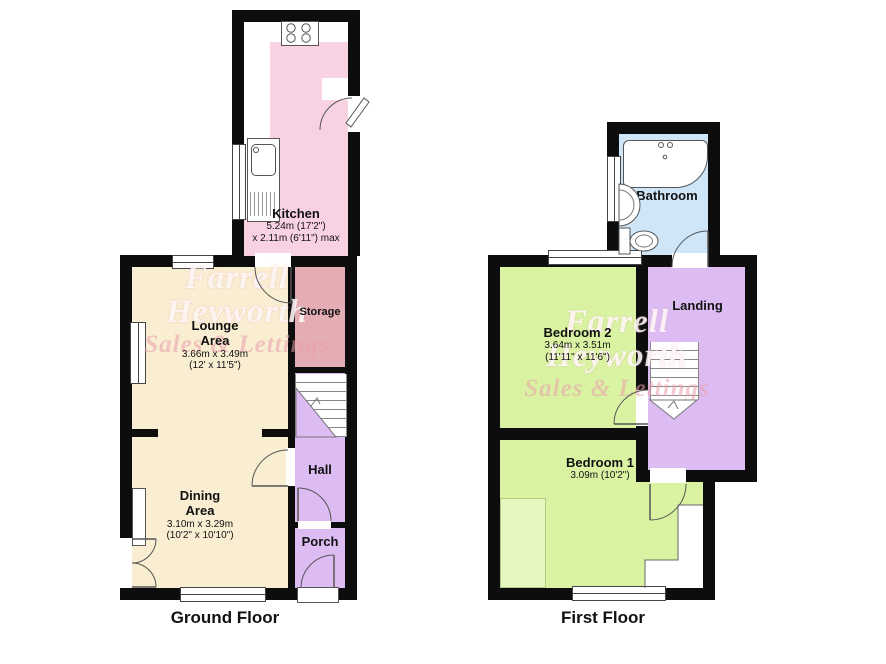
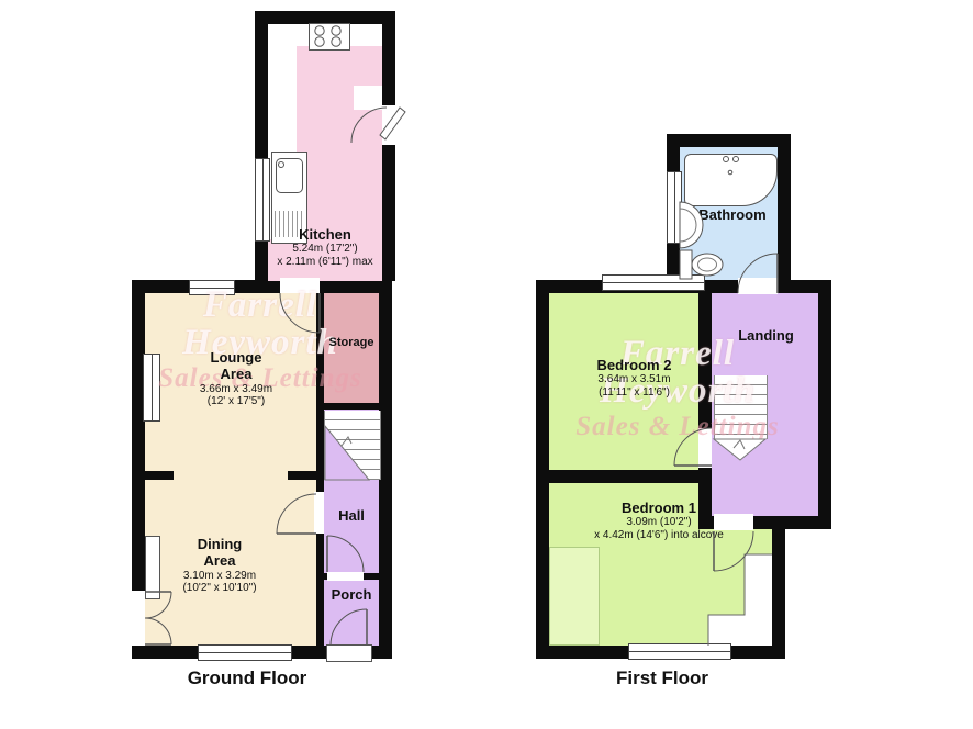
  Farrell
  Heyworth
  Sales & Lettings
  Farrell
  Heyworth
  Sales & Lettings
  Kitchen
  5.24m (17'2")
  x 2.11m (6'11") max
  Lounge
  Area
  3.66m x 3.49m
- (12' x 11'5")
+ (12' x 17'5")
  Dining
  Area
  3.10m x 3.29m
  (10'2" x 10'10")
  Storage
  Hall
  Porch
  Bathroom
  Landing
  Bedroom 2
  3.64m x 3.51m
  (11'11" x 11'6")
  Bedroom 1
  3.09m (10'2")
+ x 4.42m (14'6") into alcove
  Ground Floor
  First Floor
